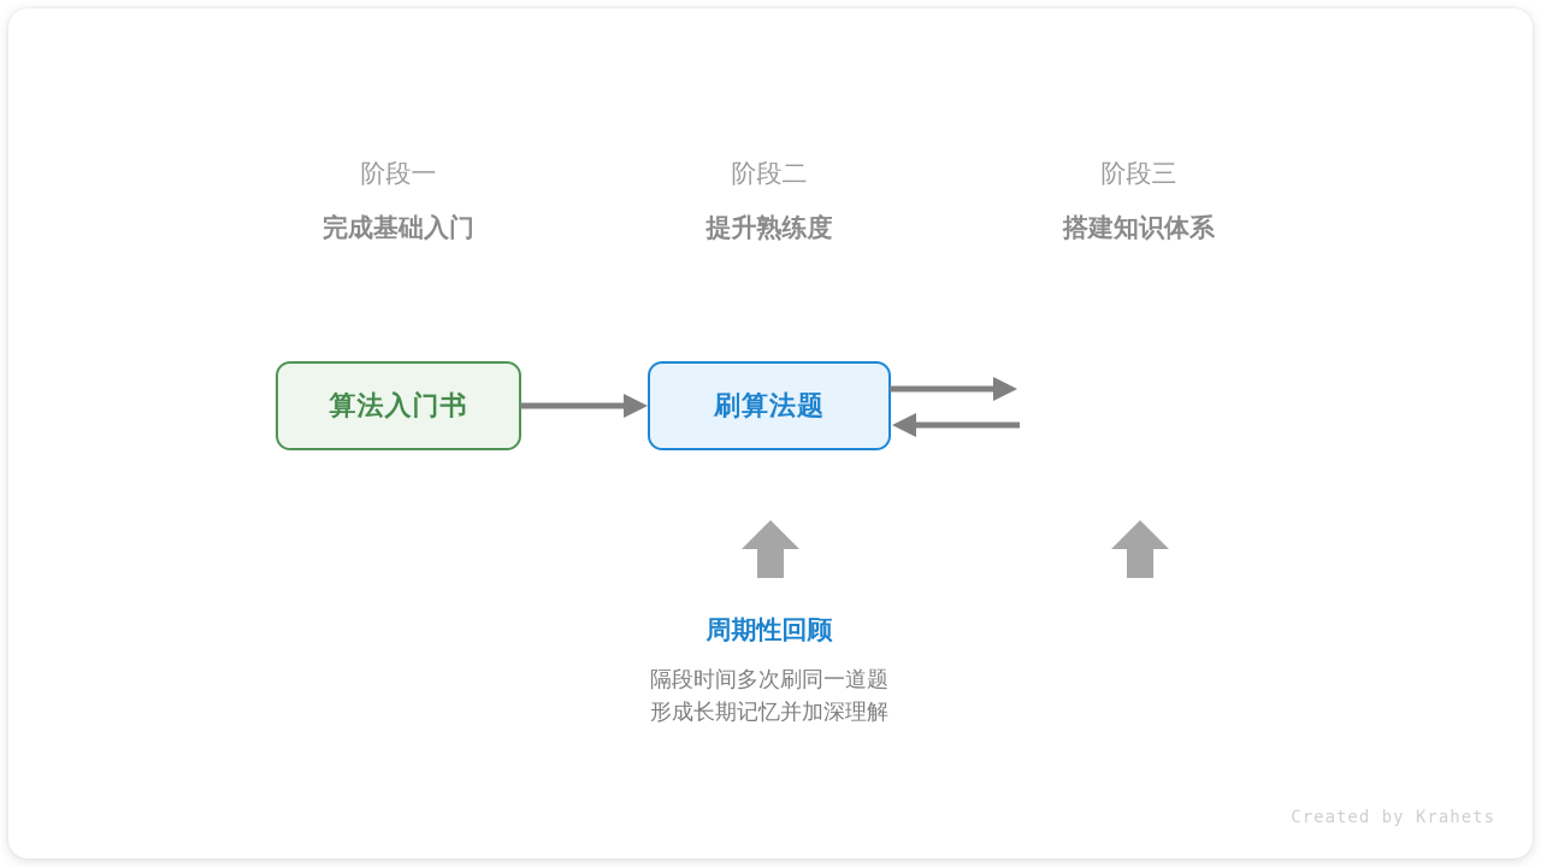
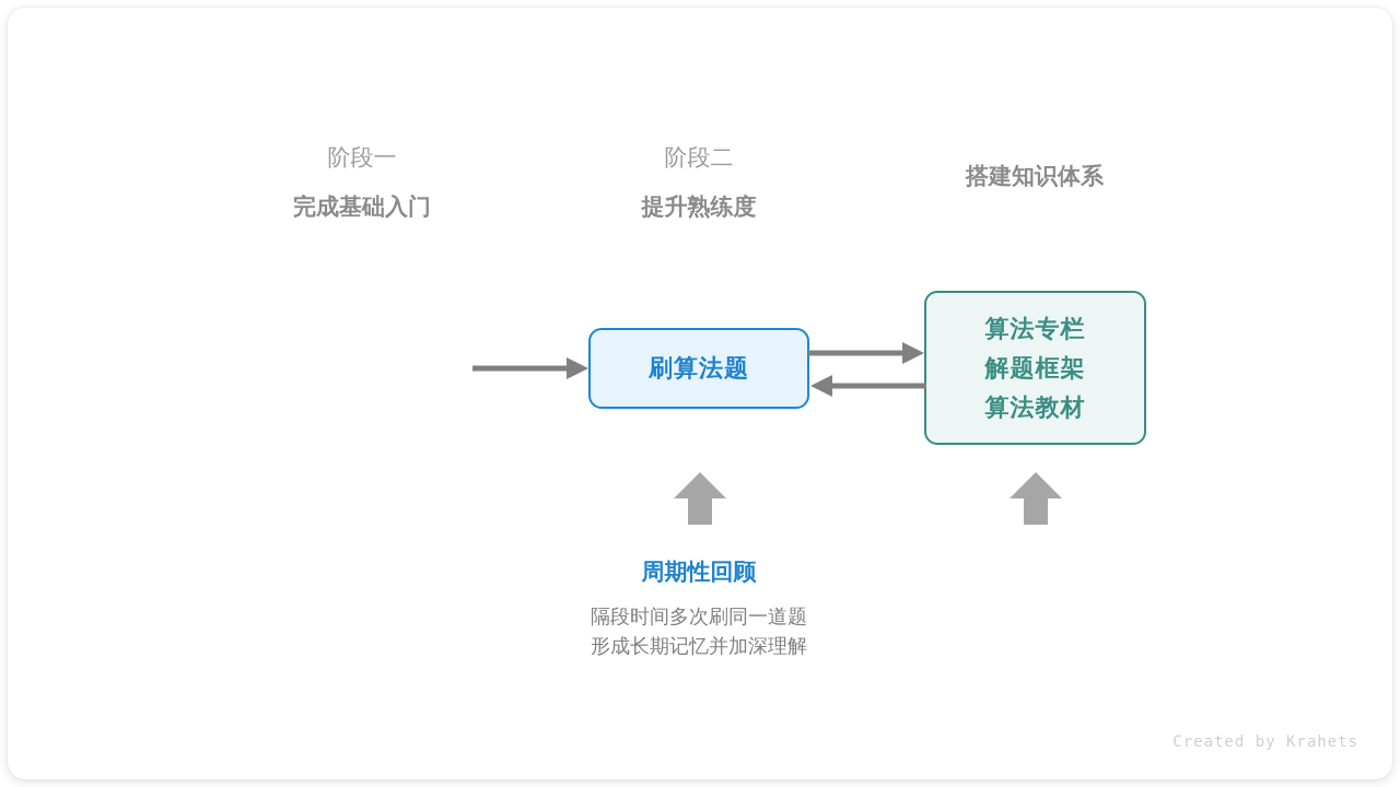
  阶段一
  完成基础入门
  阶段二
  提升熟练度
- 阶段三
  搭建知识体系
- 算法入门书
  刷算法题
+ 算法专栏
+ 解题框架
+ 算法教材
  周期性回顾
  隔段时间多次刷同一道题
  形成长期记忆并加深理解
  Created by Krahets
